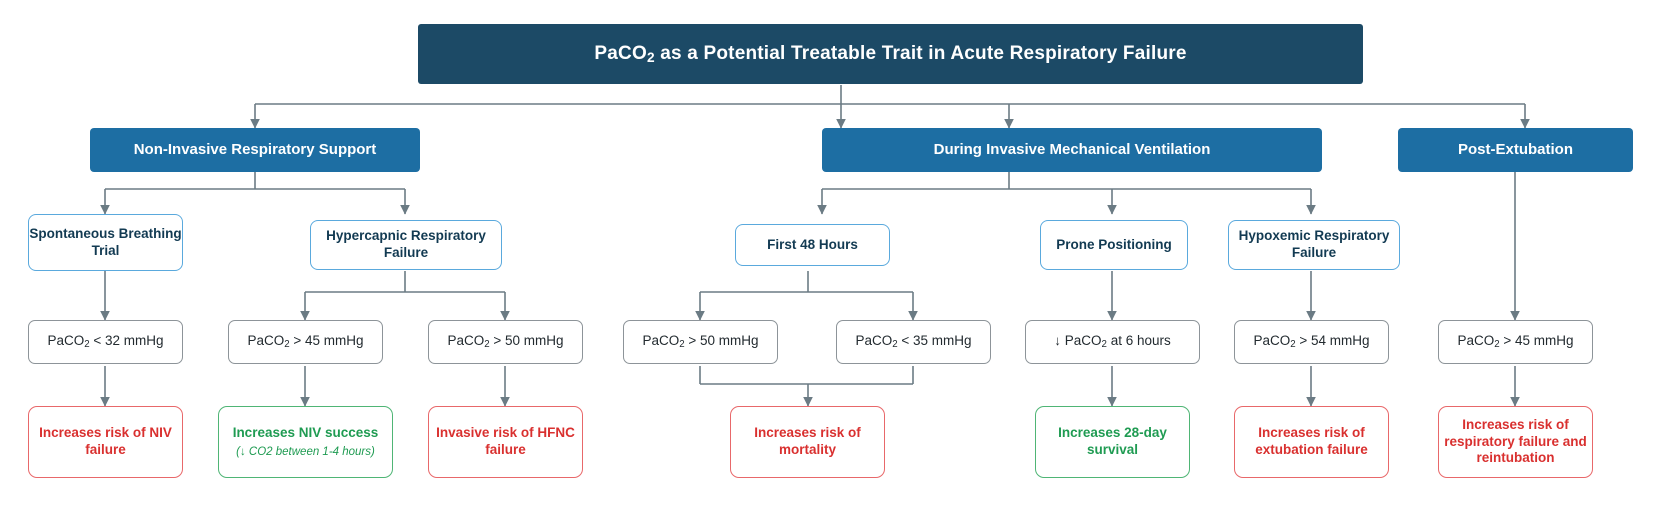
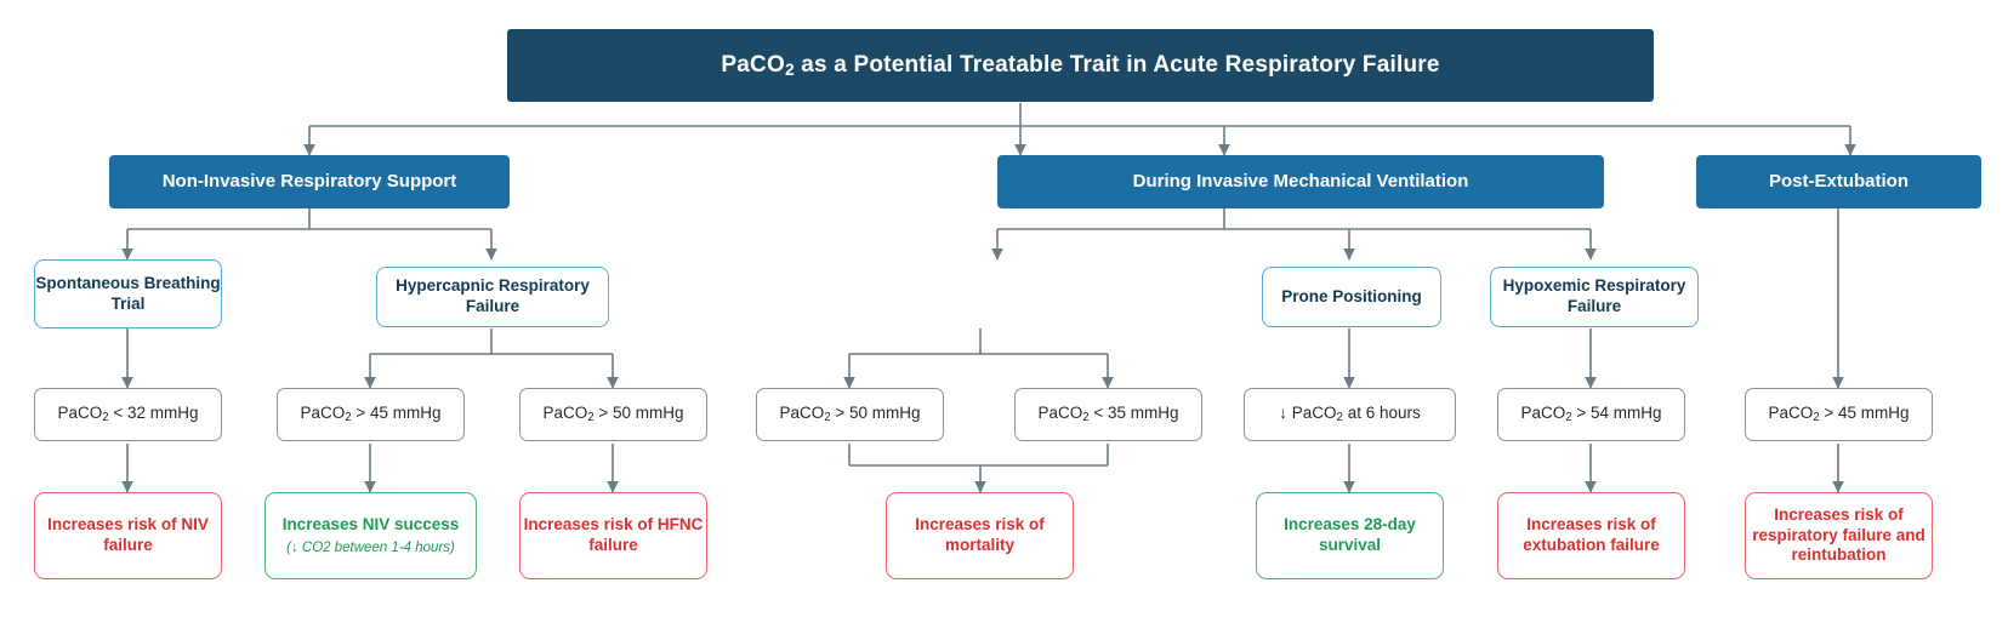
  PaCO2 as a Potential Treatable Trait in Acute Respiratory Failure
  Non-Invasive Respiratory Support
  During Invasive Mechanical Ventilation
  Post-Extubation
  Spontaneous Breathing Trial
  Hypercapnic Respiratory Failure
- First 48 Hours
  Prone Positioning
  Hypoxemic Respiratory Failure
  PaCO2 < 32 mmHg
  PaCO2 > 45 mmHg
  PaCO2 > 50 mmHg
  PaCO2 > 50 mmHg
  PaCO2 < 35 mmHg
  ↓ PaCO2 at 6 hours
  PaCO2 > 54 mmHg
  PaCO2 > 45 mmHg
  Increases risk of NIV failure
  Increases NIV success
  (↓ CO2 between 1-4 hours)
- Invasive risk of HFNC failure
+ Increases risk of HFNC failure
  Increases risk of mortality
  Increases 28-day survival
  Increases risk of extubation failure
  Increases risk of respiratory failure and reintubation
